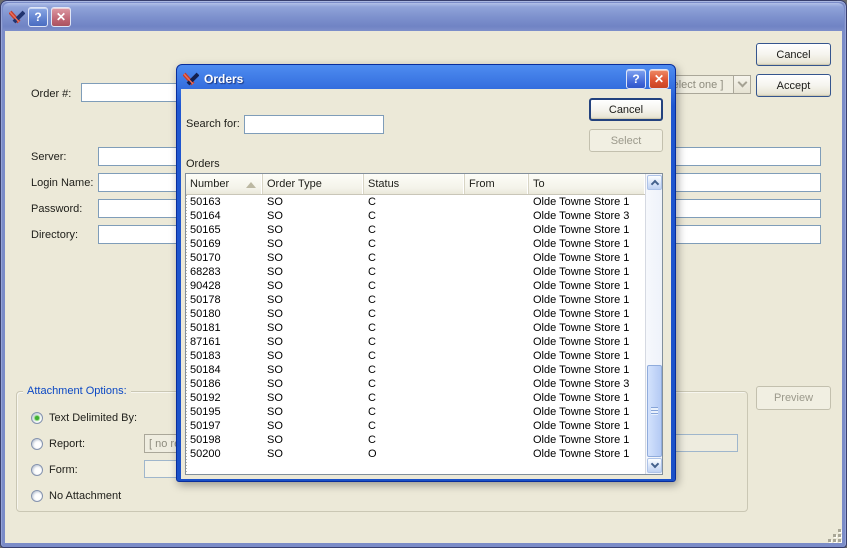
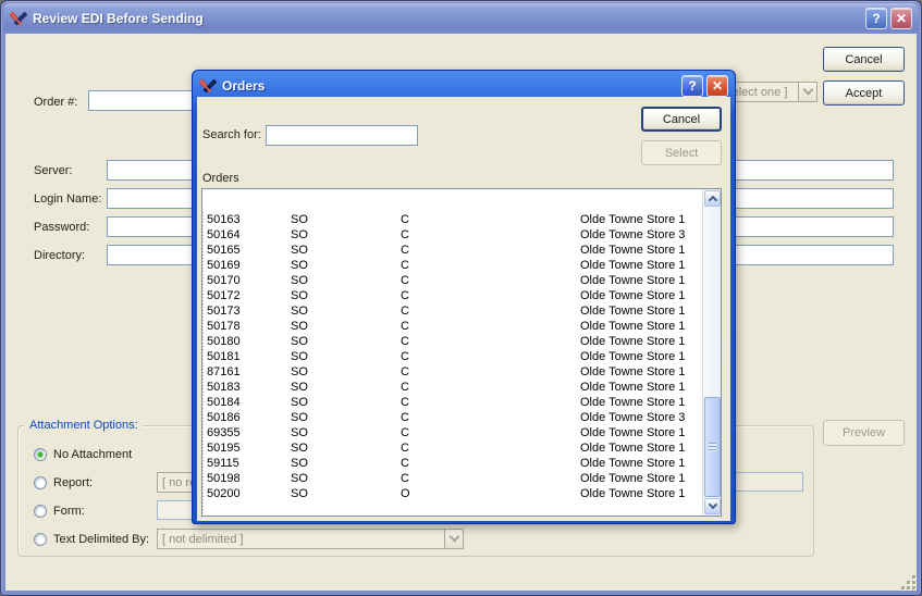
+ Review EDI Before Sending
  ?
  ✕
  Order #:
  lect one ]
  Cancel
  Accept
  Server:
  Login Name:
  Password:
  Directory:
  Attachment Options:
- Text Delimited By:
+ No Attachment
  Report:
  Form:
- No Attachment
+ Text Delimited By:
+ [ not delimited ]
  Preview
  Orders
  ?
  ✕
  Search for:
  Cancel
  Select
  Orders
- Number
- Order Type
- Status
- From
- To
  50163
  SO
  C
  Olde Towne Store 1
  50164
  SO
  C
  Olde Towne Store 3
  50165
  SO
  C
  Olde Towne Store 1
  50169
  SO
  C
  Olde Towne Store 1
  50170
  SO
  C
  Olde Towne Store 1
- 68283
+ 50172
  SO
  C
  Olde Towne Store 1
- 90428
+ 50173
  SO
  C
  Olde Towne Store 1
  50178
  SO
  C
  Olde Towne Store 1
  50180
  SO
  C
  Olde Towne Store 1
  50181
  SO
  C
  Olde Towne Store 1
  87161
  SO
  C
  Olde Towne Store 1
  50183
  SO
  C
  Olde Towne Store 1
  50184
  SO
  C
  Olde Towne Store 1
  50186
  SO
  C
  Olde Towne Store 3
- 50192
+ 69355
  SO
  C
  Olde Towne Store 1
  50195
  SO
  C
  Olde Towne Store 1
- 50197
+ 59115
  SO
  C
  Olde Towne Store 1
  50198
  SO
  C
  Olde Towne Store 1
  50200
  SO
  O
  Olde Towne Store 1
